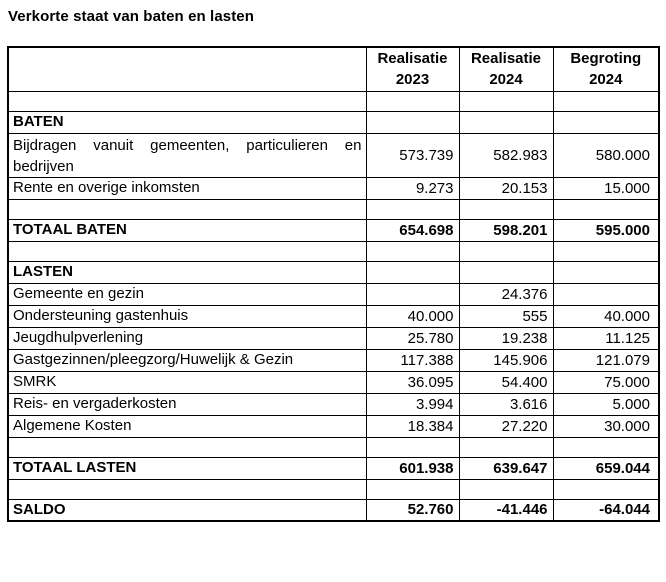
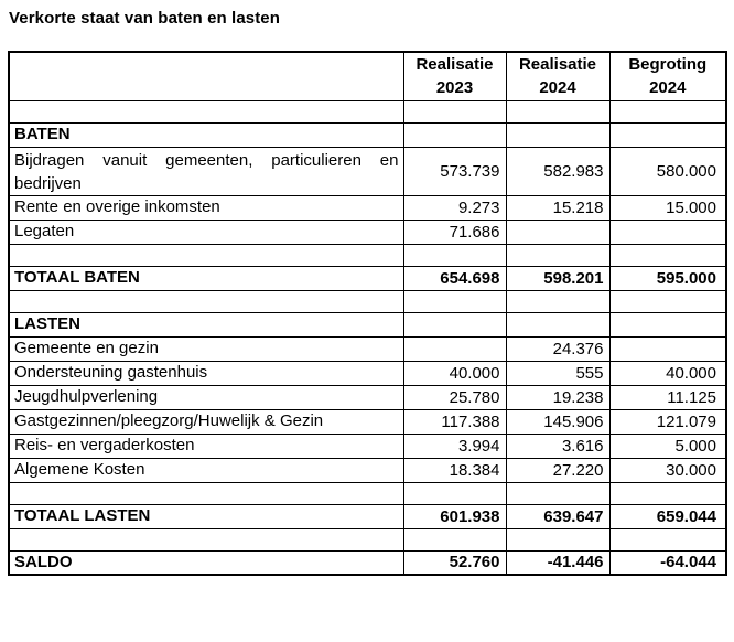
  Verkorte staat van baten en lasten
  	Realisatie 2023	Realisatie 2024	Begroting 2024
  BATEN
  Bijdragen vanuit gemeenten, particulieren en bedrijven	573.739	582.983	580.000
- Rente en overige inkomsten	9.273	20.153	15.000
+ Rente en overige inkomsten	9.273	15.218	15.000
+ Legaten	71.686
  TOTAAL BATEN	654.698	598.201	595.000
  LASTEN
  Gemeente en gezin		24.376
  Ondersteuning gastenhuis	40.000	555	40.000
  Jeugdhulpverlening	25.780	19.238	11.125
  Gastgezinnen/pleegzorg/Huwelijk & Gezin	117.388	145.906	121.079
- SMRK	36.095	54.400	75.000
  Reis- en vergaderkosten	3.994	3.616	5.000
  Algemene Kosten	18.384	27.220	30.000
  TOTAAL LASTEN	601.938	639.647	659.044
  SALDO	52.760	-41.446	-64.044
